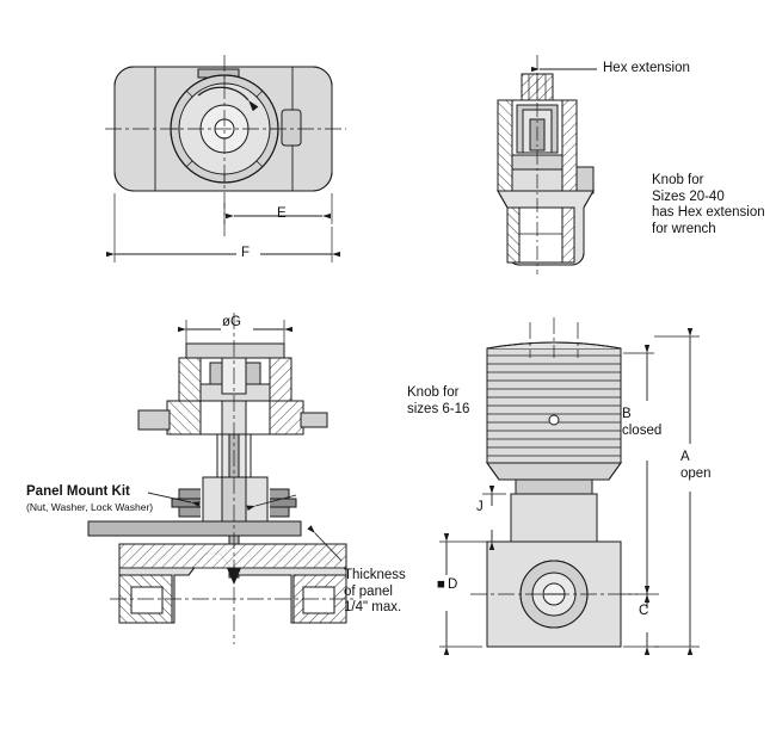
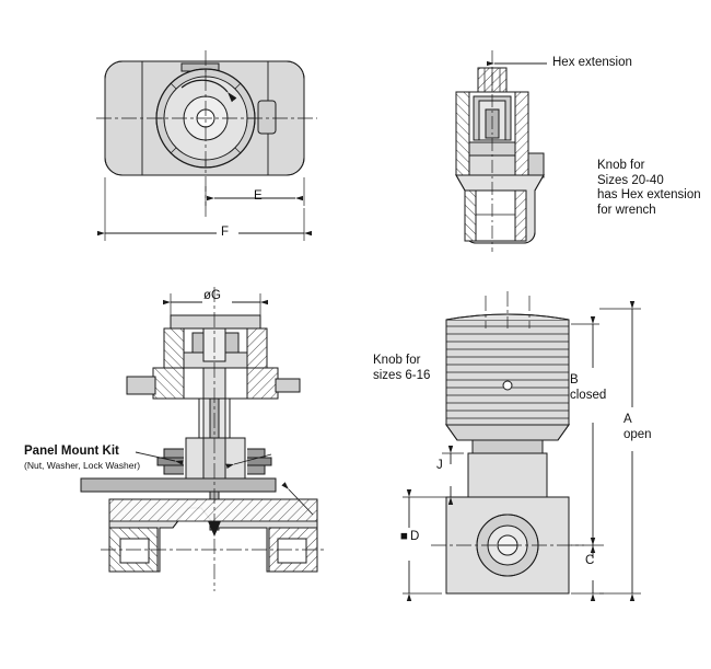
  E
  F
  Hex extension
  Knob for
  Sizes 20-40
  has Hex extension
  for wrench
  øG
  Panel Mount Kit
  (Nut, Washer, Lock Washer)
- Thickness
- of panel
- 1/4" max.
  Knob for
  sizes 6-16
  J
  ■
  D
  C
  B
  closed
  A
  open
